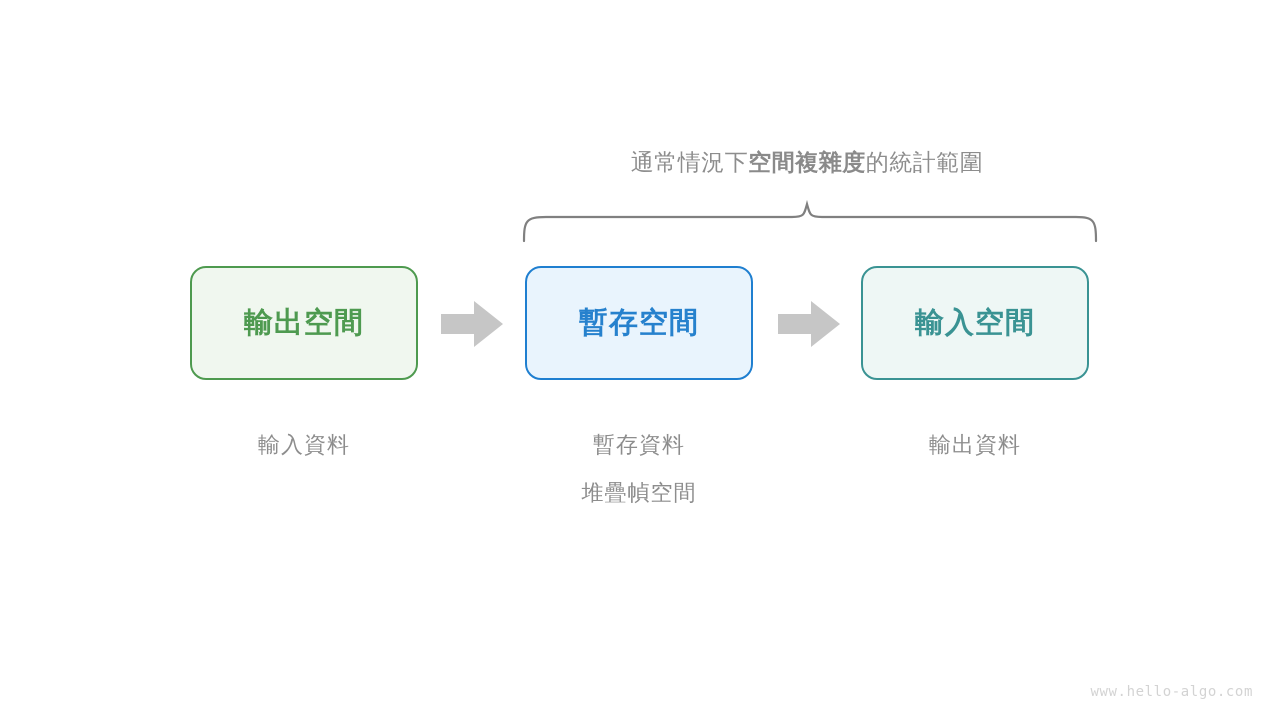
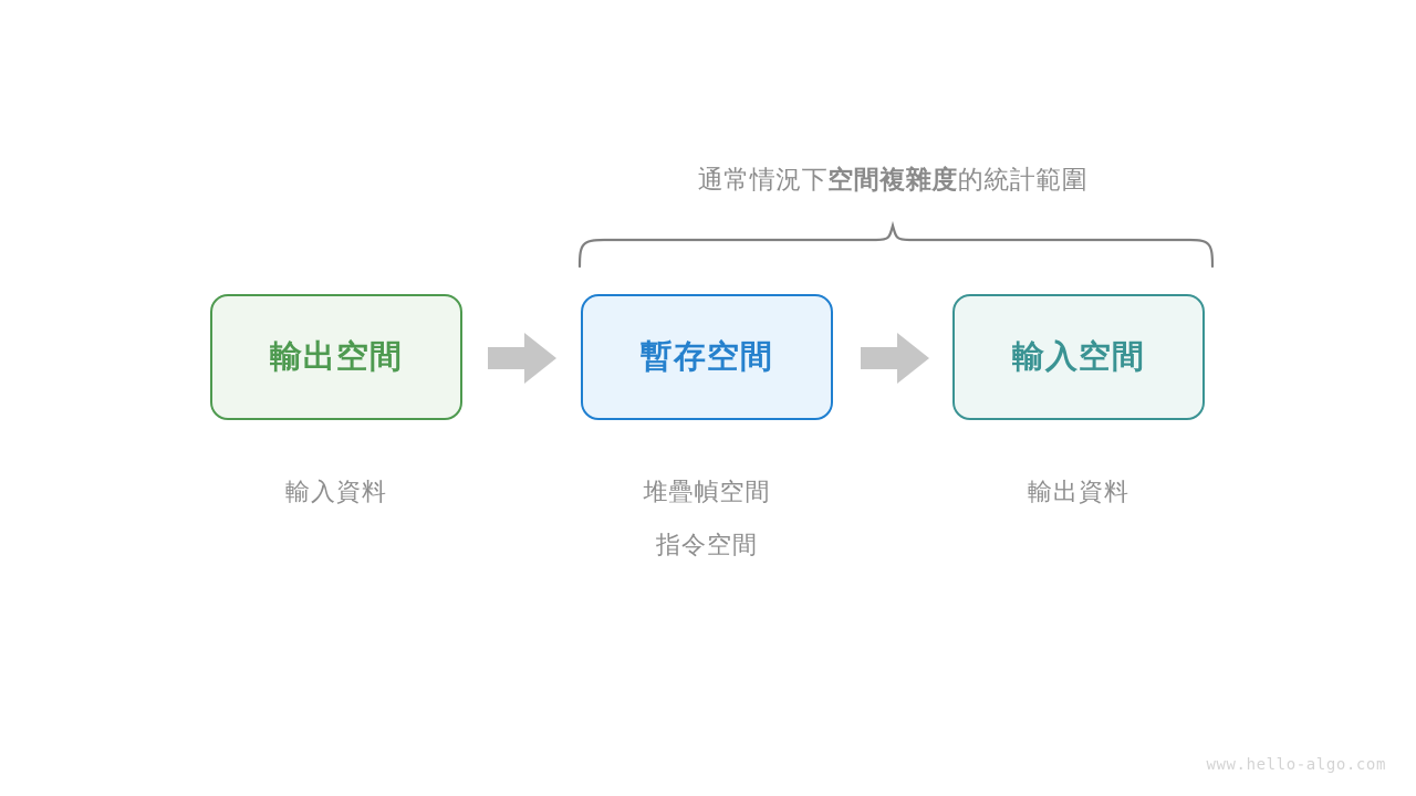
  通常情況下空間複雜度的統計範圍
  輸出空間
  暫存空間
  輸入空間
  輸入資料
- 暫存資料
  堆疊幀空間
+ 指令空間
  輸出資料
  www.hello-algo.com
